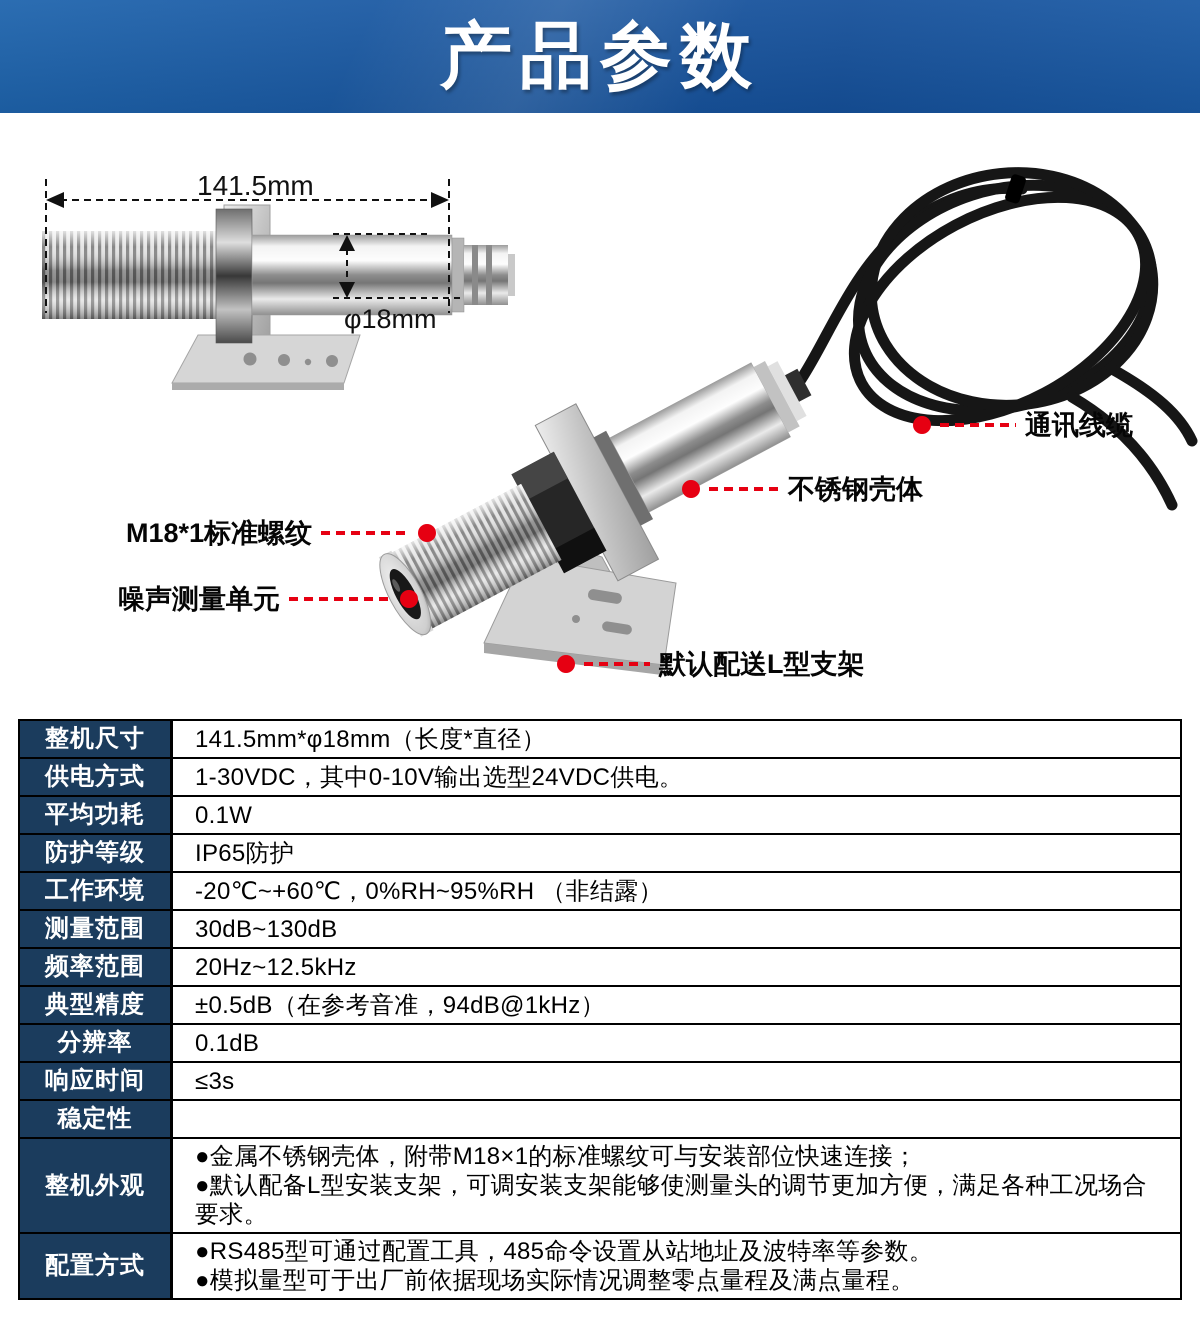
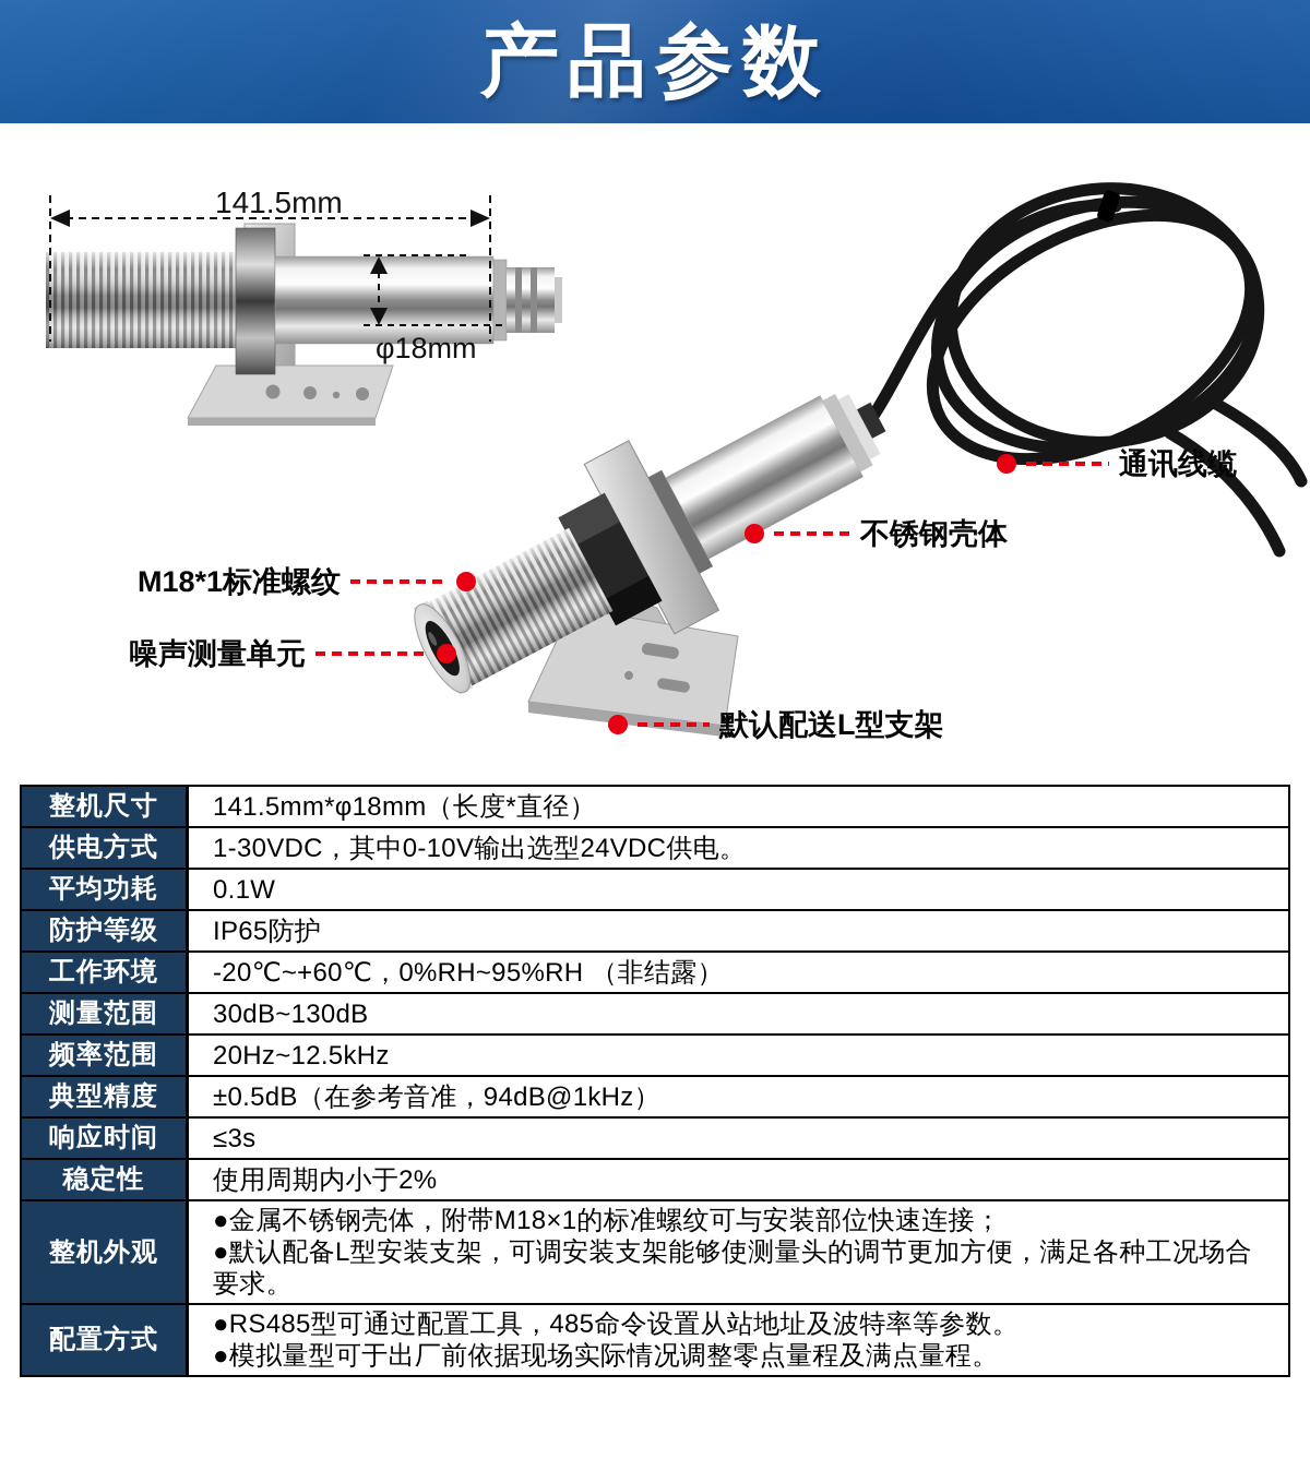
  产品参数
  141.5mm
  φ18mm
  通讯线缆
  不锈钢壳体
  M18*1标准螺纹
  噪声测量单元
  默认配送L型支架
  整机尺寸
  141.5mm*φ18mm（长度*直径）
  供电方式
  1-30VDC，其中0-10V输出选型24VDC供电。
  平均功耗
  0.1W
  防护等级
  IP65防护
  工作环境
  -20℃~+60℃，0%RH~95%RH （非结露）
  测量范围
  30dB~130dB
  频率范围
  20Hz~12.5kHz
  典型精度
  ±0.5dB（在参考音准，94dB@1kHz）
- 分辨率
- 0.1dB
  响应时间
  ≤3s
  稳定性
+ 使用周期内小于2%
  整机外观
  ●金属不锈钢壳体，附带M18×1的标准螺纹可与安装部位快速连接；
  ●默认配备L型安装支架，可调安装支架能够使测量头的调节更加方便，满足各种工况场合要求。
  配置方式
  ●RS485型可通过配置工具，485命令设置从站地址及波特率等参数。
  ●模拟量型可于出厂前依据现场实际情况调整零点量程及满点量程。
